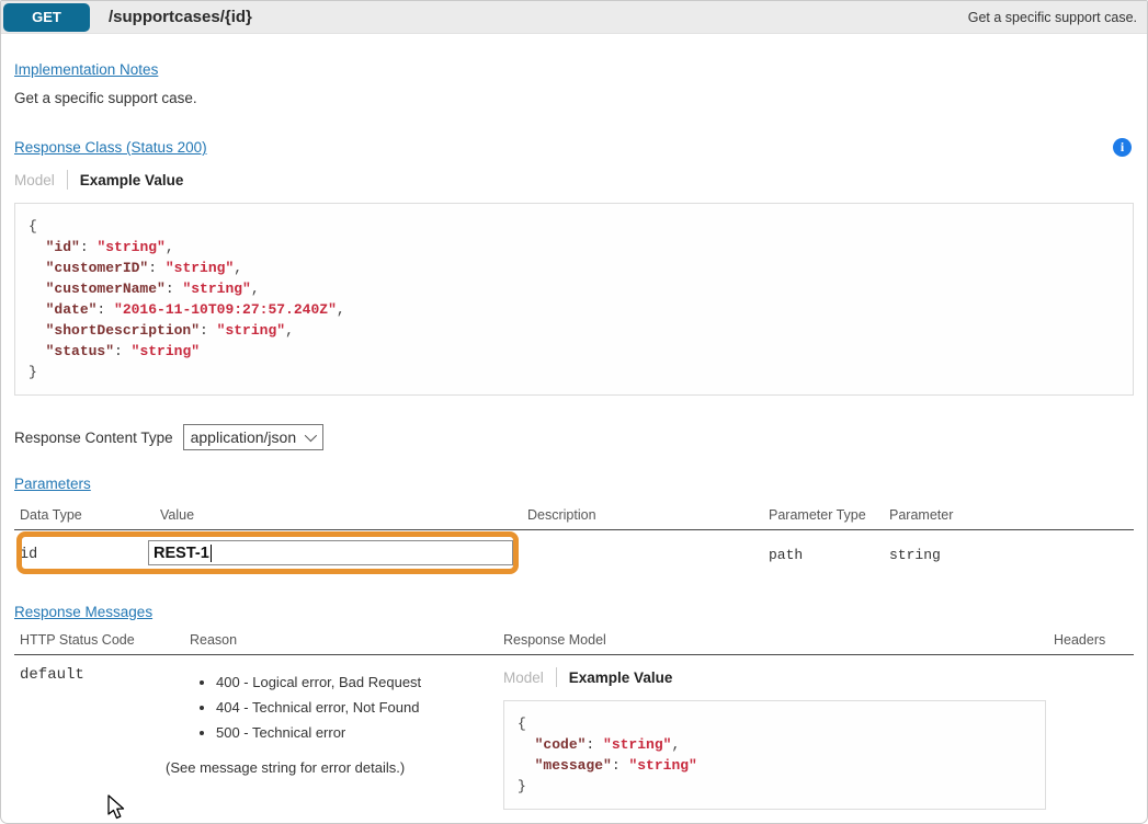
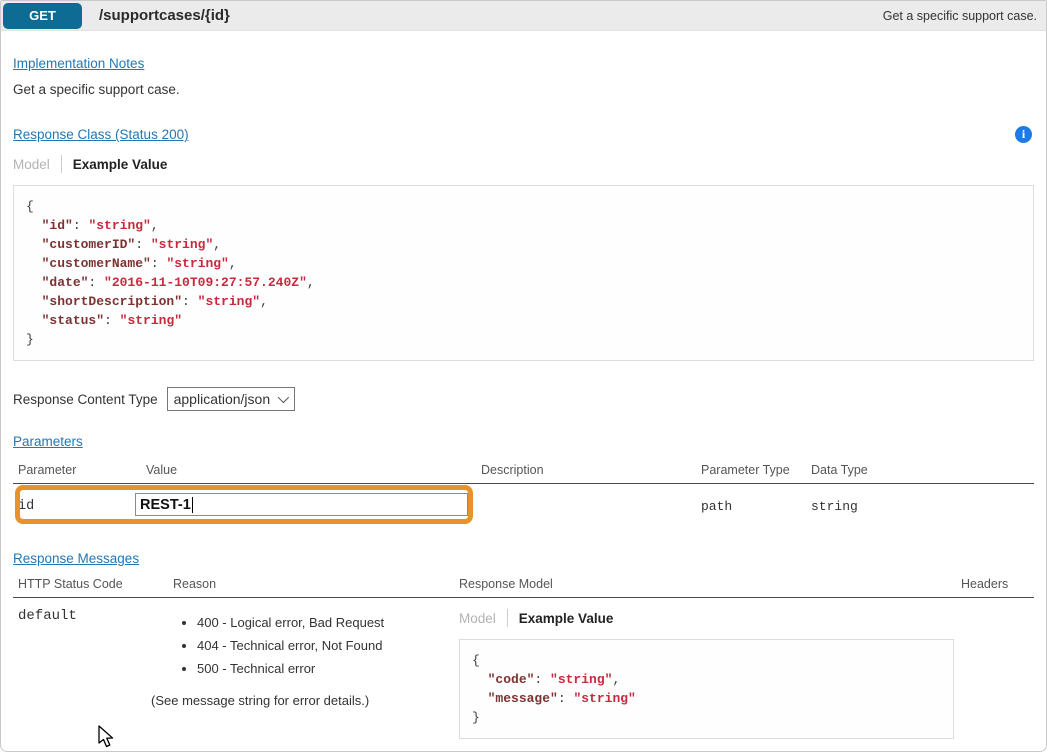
  GET
  /supportcases/{id}
  Get a specific support case.
  Implementation Notes
  Get a specific support case.
  Response Class (Status 200)
  i
  Model
  Example Value
  {
  "id": "string",
  "customerID": "string",
  "customerName": "string",
  "date": "2016-11-10T09:27:57.240Z",
  "shortDescription": "string",
  "status": "string"
  }
  Response Content Type
  application/json
  Parameters
- Data Type
+ Parameter
  Value
  Description
  Parameter Type
- Parameter
+ Data Type
  id
  REST-1
  path
  string
  Response Messages
  HTTP Status Code
  Reason
  Response Model
  Headers
  default
  400 - Logical error, Bad Request
  404 - Technical error, Not Found
  500 - Technical error
  (See message string for error details.)
  Model
  Example Value
  {
  "code": "string",
  "message": "string"
  }
